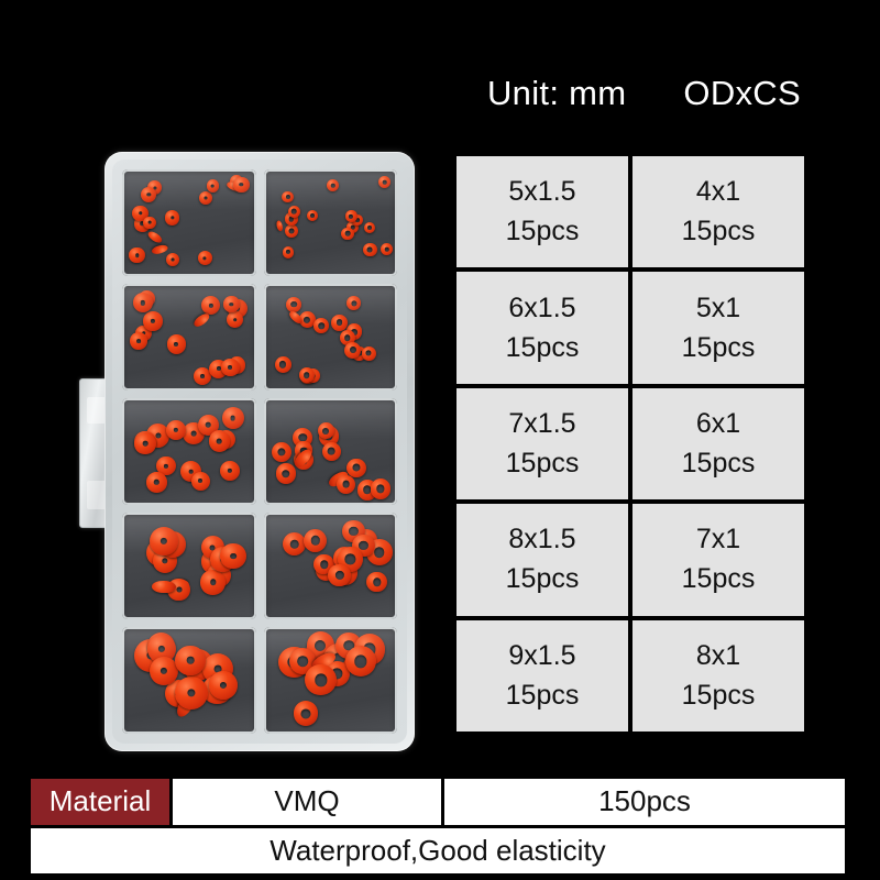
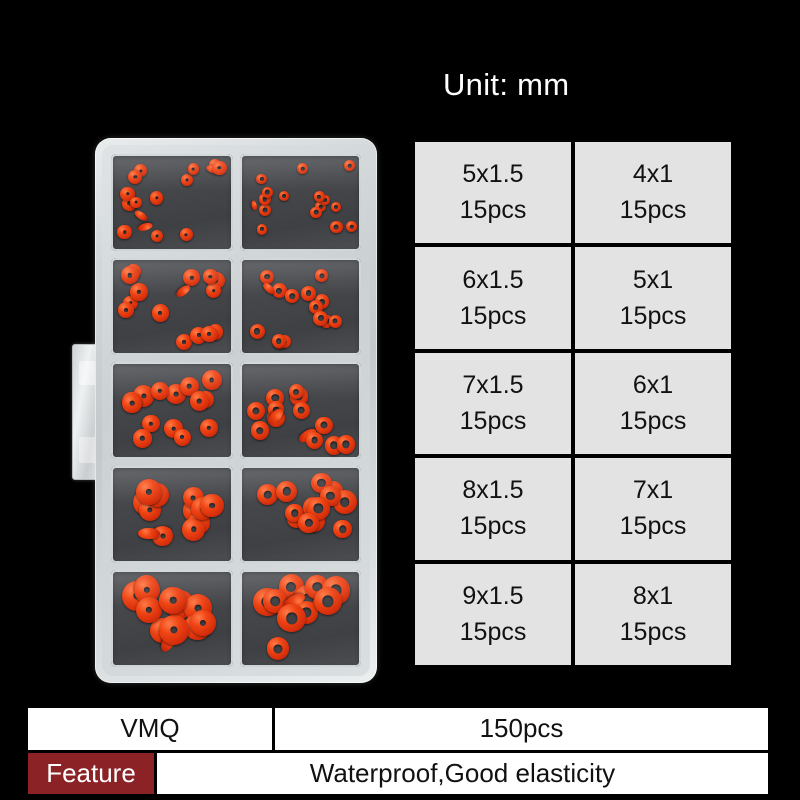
  Unit: mm
- ODxCS
  5x1.5
  15pcs
  4x1
  15pcs
  6x1.5
  15pcs
  5x1
  15pcs
  7x1.5
  15pcs
  6x1
  15pcs
  8x1.5
  15pcs
  7x1
  15pcs
  9x1.5
  15pcs
  8x1
  15pcs
- Material
  VMQ
  150pcs
+ Feature
  Waterproof,Good elasticity
